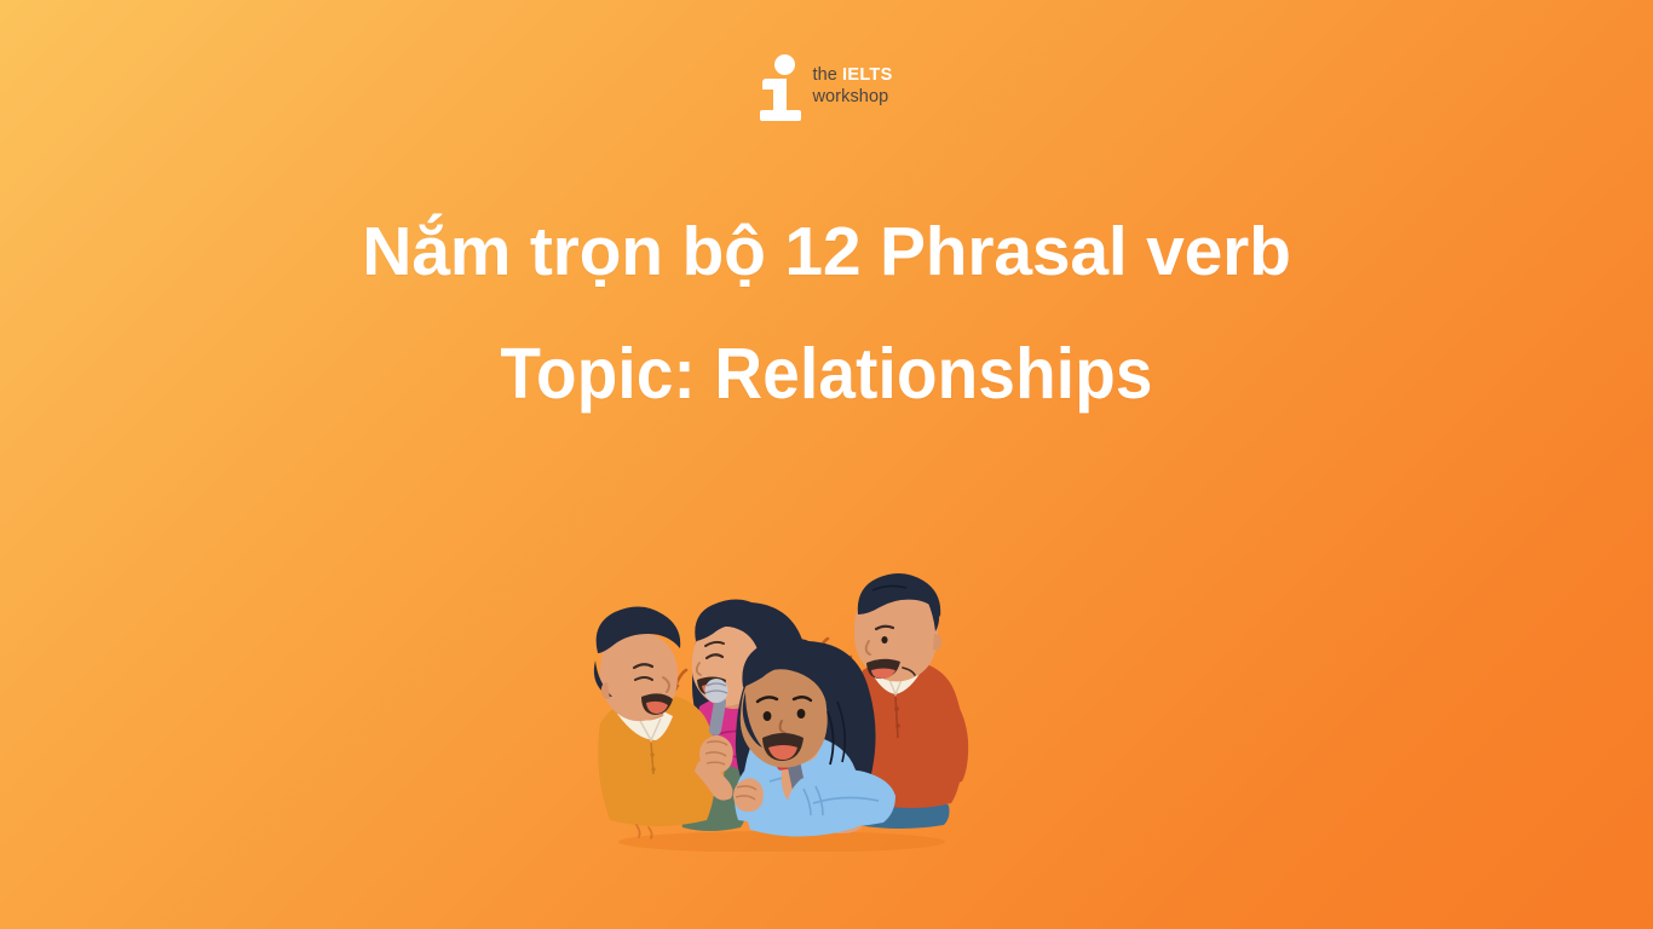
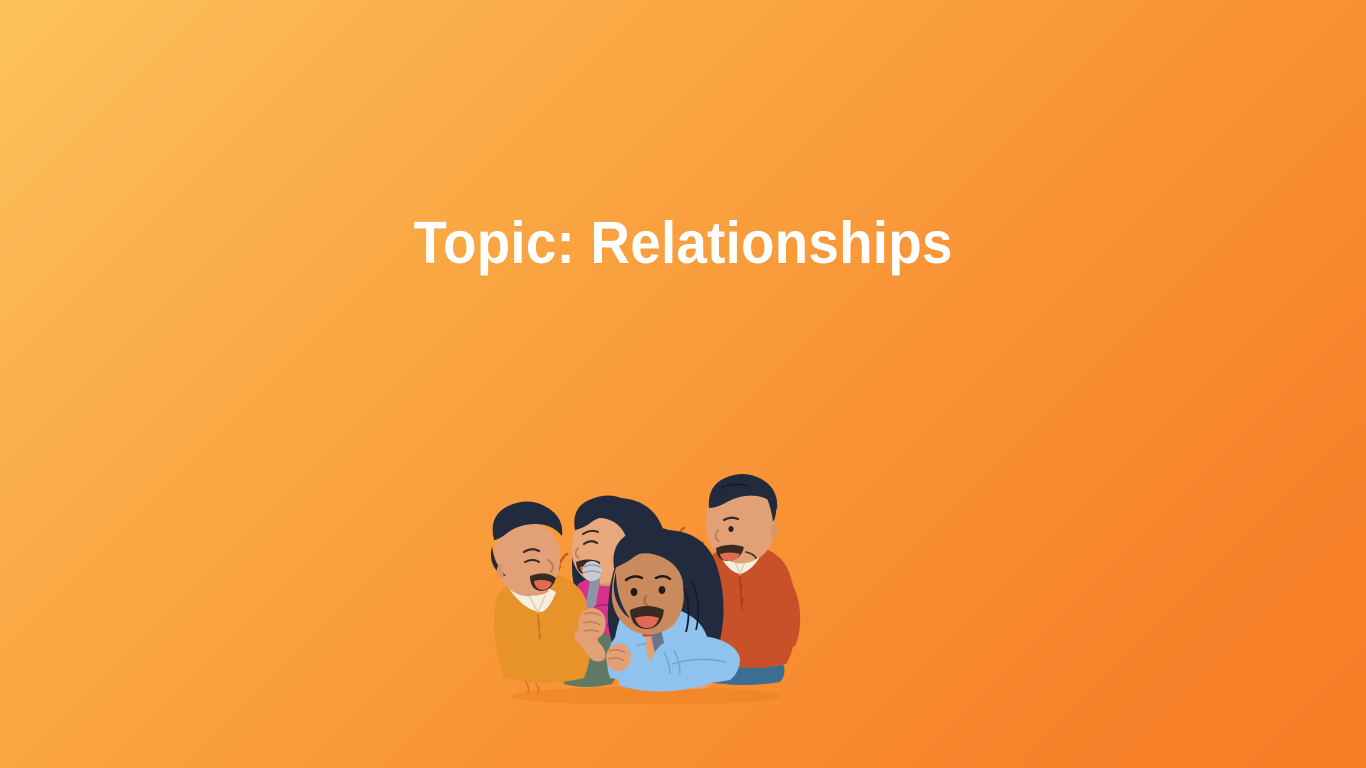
- the IELTS
- workshop
- Nắm trọn bộ 12 Phrasal verb
  Topic: Relationships
